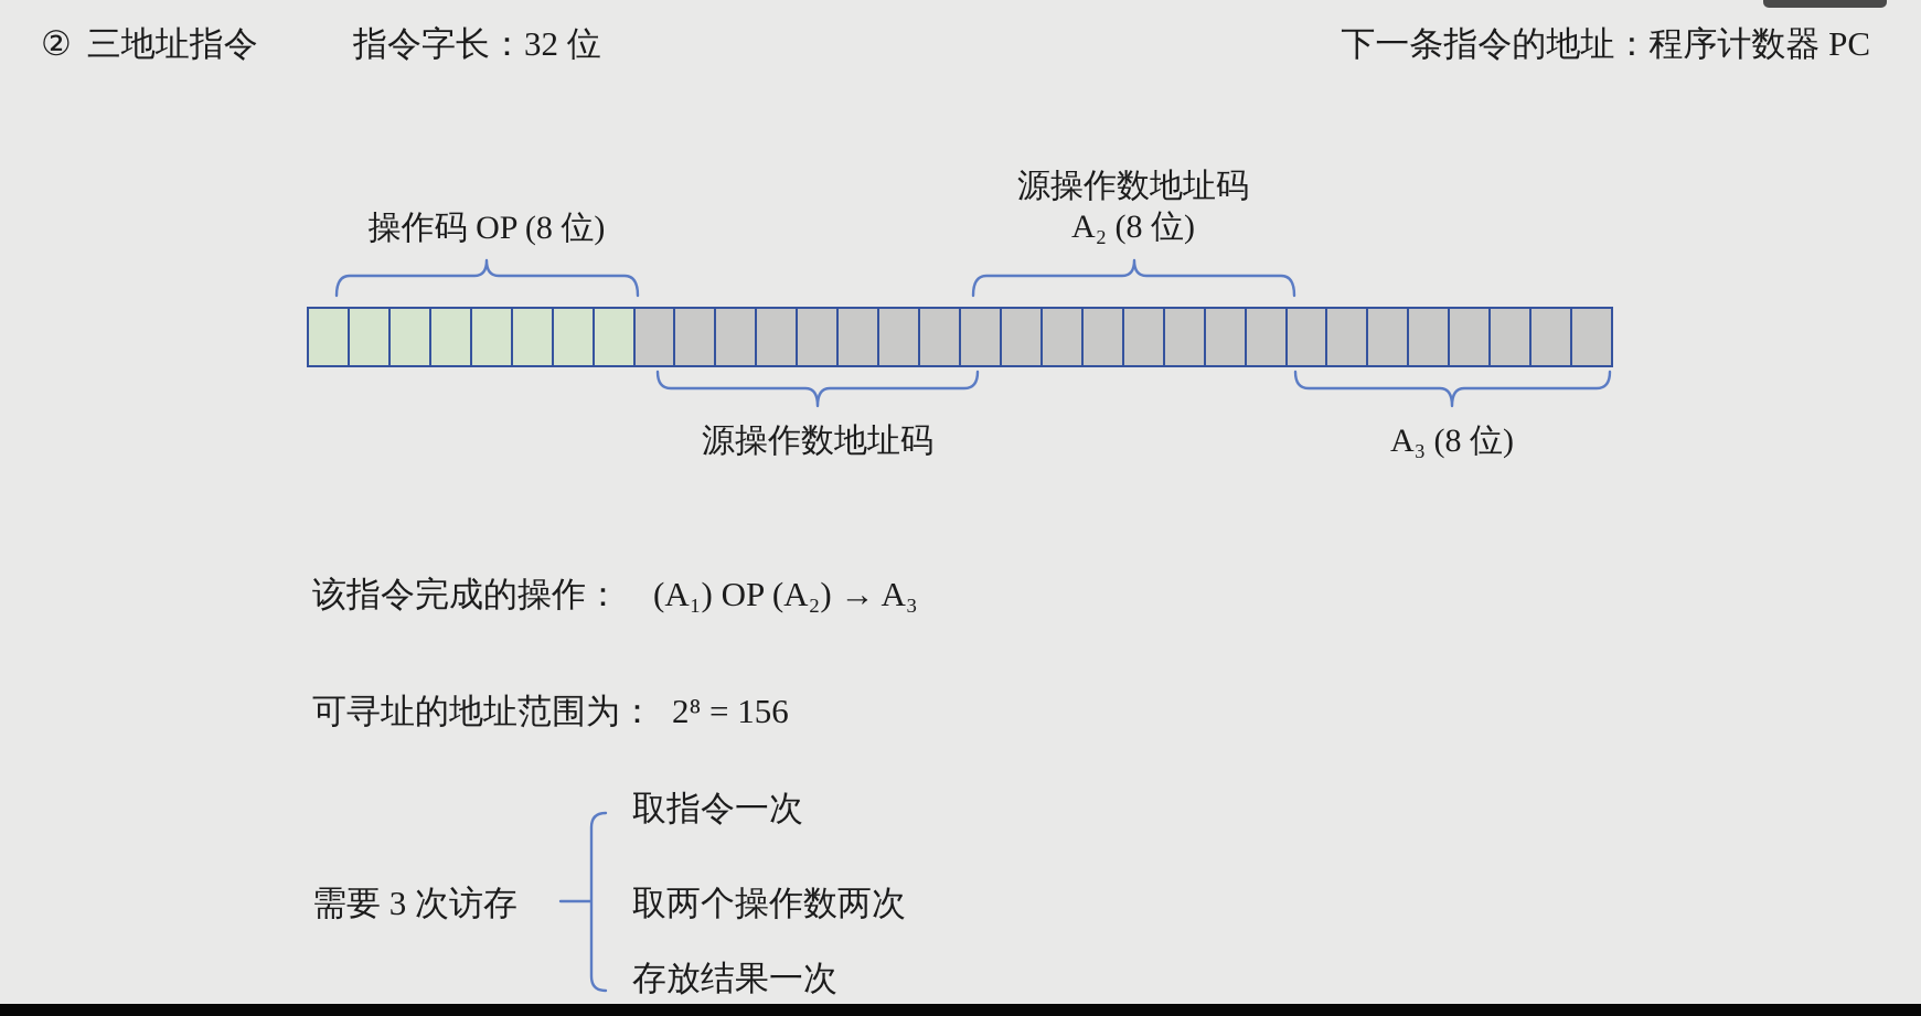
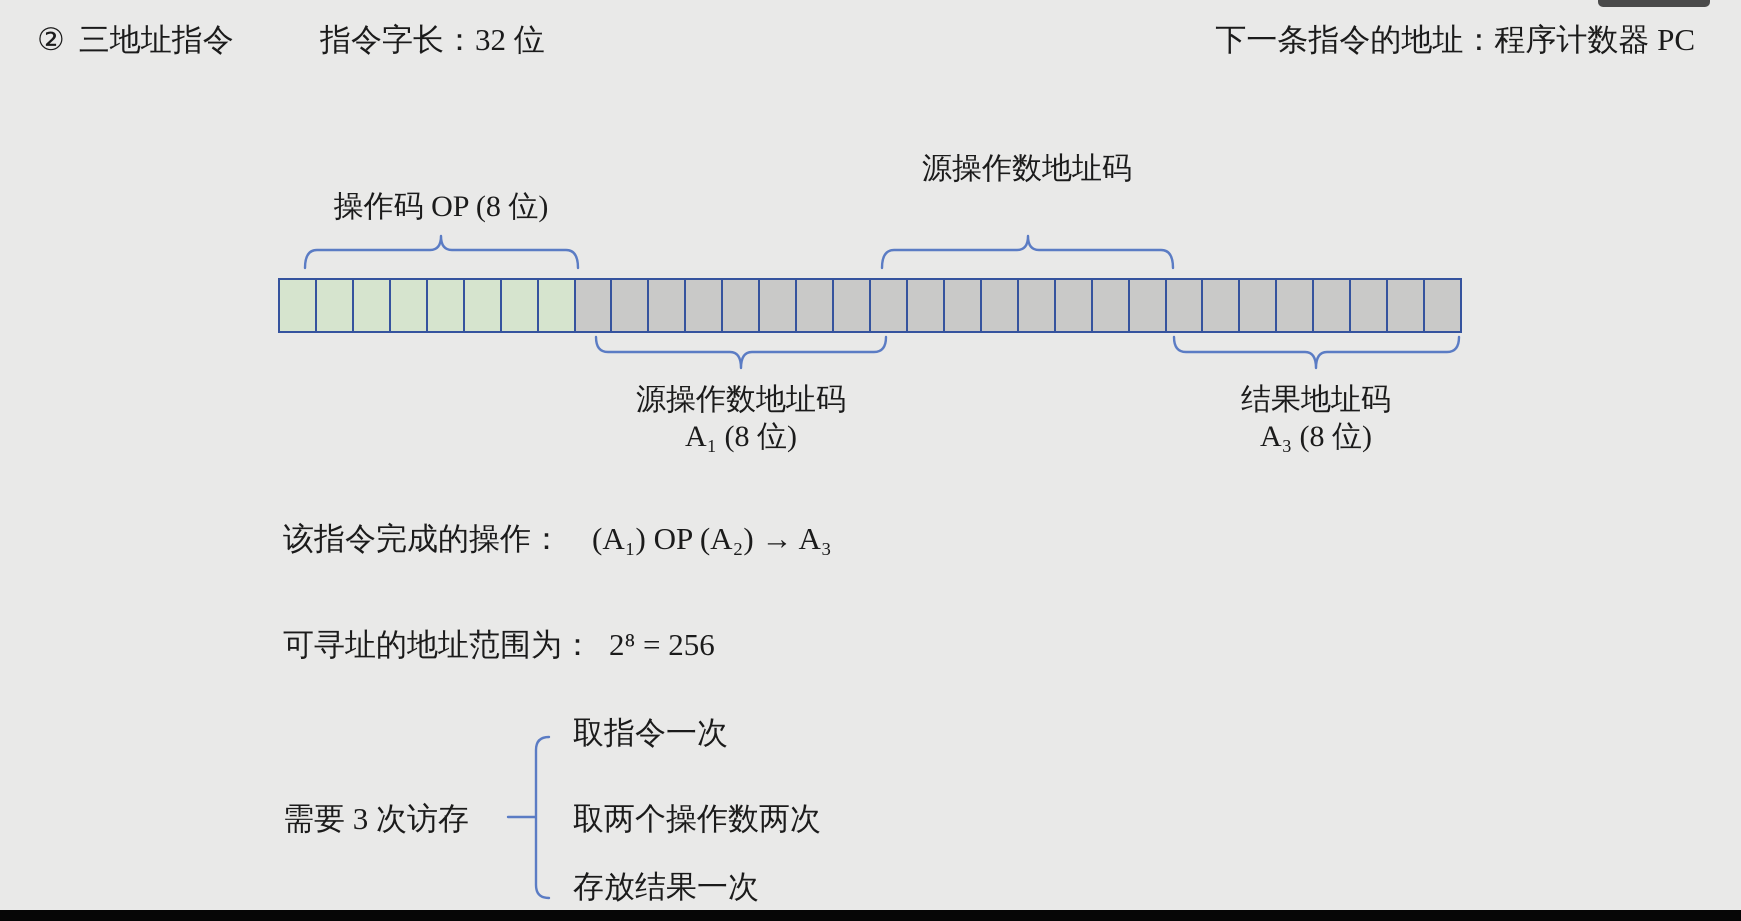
  ② 三地址指令
  指令字长：32 位
  下一条指令的地址：程序计数器 PC
  操作码 OP (8 位)
  源操作数地址码
- A₂ (8 位)
  源操作数地址码
+ A₁ (8 位)
+ 结果地址码
  A₃ (8 位)
  该指令完成的操作： (A₁) OP (A₂) → A₃
- 可寻址的地址范围为： 2⁸ = 156
+ 可寻址的地址范围为： 2⁸ = 256
  需要 3 次访存
  取指令一次
  取两个操作数两次
  存放结果一次
